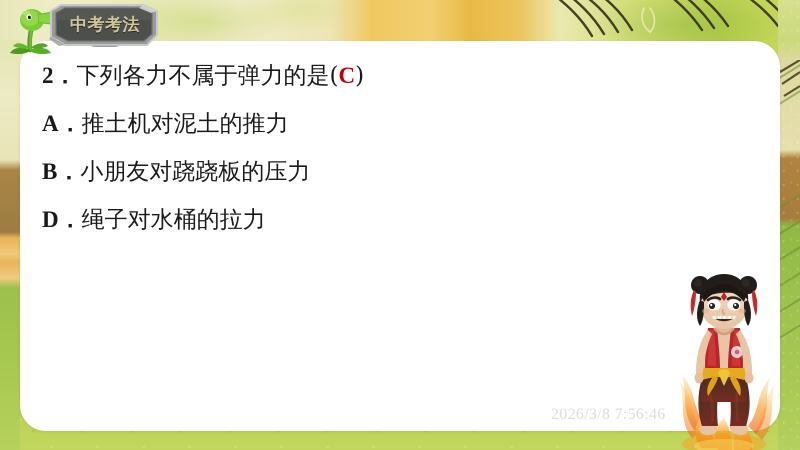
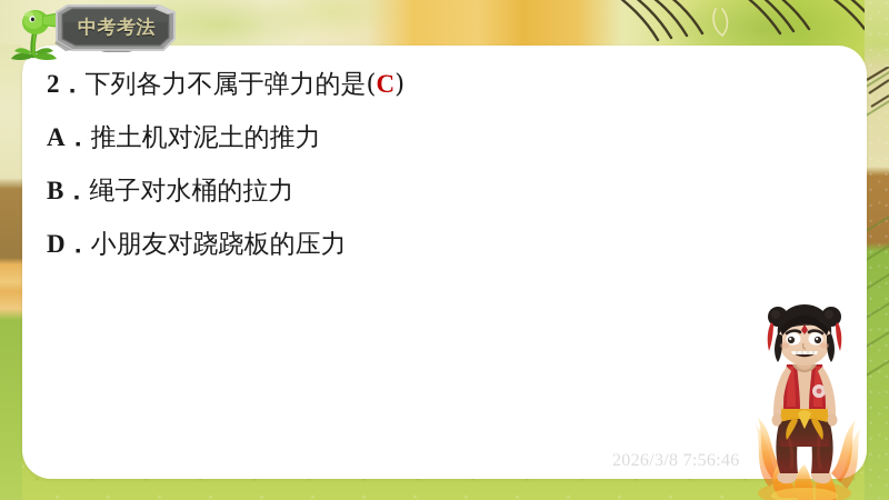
  中考考法
  2．下列各力不属于弹力的是(C)
  A．推土机对泥土的推力
- B．小朋友对跷跷板的压力
+ B．绳子对水桶的拉力
- D．绳子对水桶的拉力
+ D．小朋友对跷跷板的压力
  2026/3/8 7:56:46
